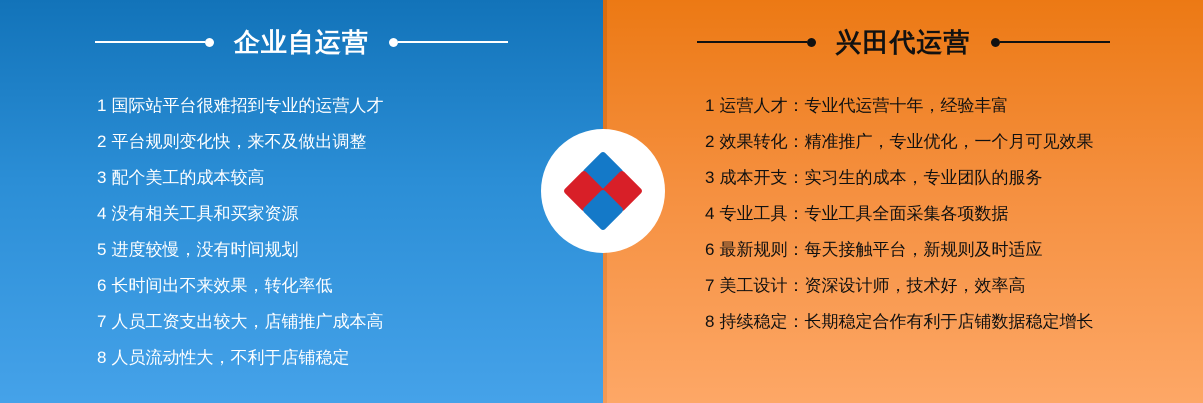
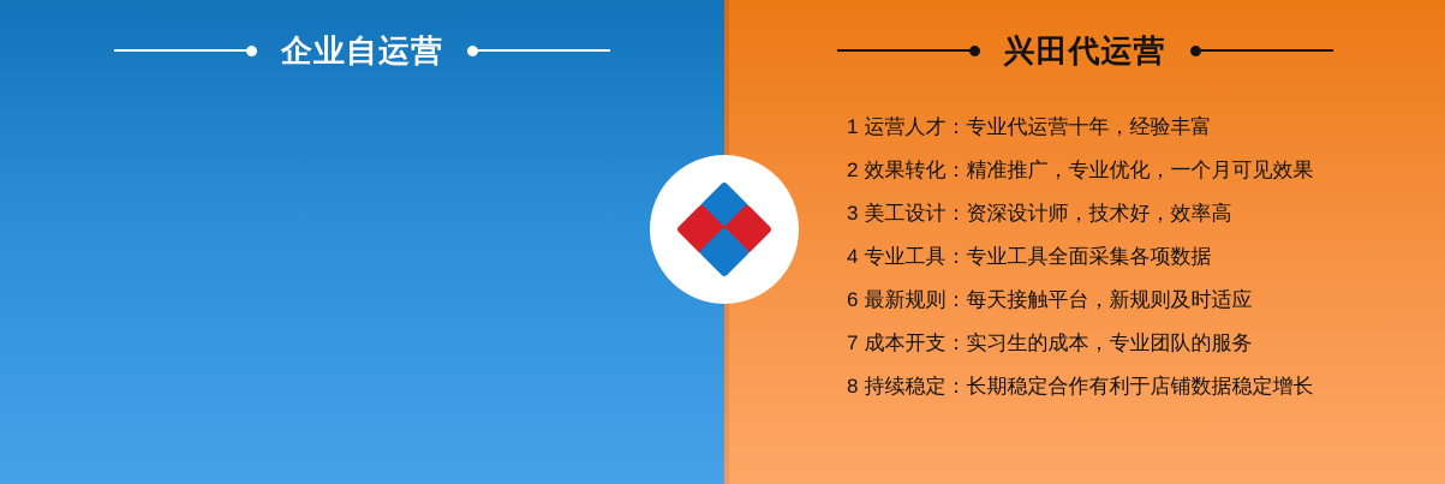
  企业自运营
- 1 国际站平台很难招到专业的运营人才
- 2 平台规则变化快，来不及做出调整
- 3 配个美工的成本较高
- 4 没有相关工具和买家资源
- 5 进度较慢，没有时间规划
- 6 长时间出不来效果，转化率低
- 7 人员工资支出较大，店铺推广成本高
- 8 人员流动性大，不利于店铺稳定
  兴田代运营
  1 运营人才：专业代运营十年，经验丰富
  2 效果转化：精准推广，专业优化，一个月可见效果
- 3 成本开支：实习生的成本，专业团队的服务
+ 3 美工设计：资深设计师，技术好，效率高
  4 专业工具：专业工具全面采集各项数据
  6 最新规则：每天接触平台，新规则及时适应
- 7 美工设计：资深设计师，技术好，效率高
+ 7 成本开支：实习生的成本，专业团队的服务
  8 持续稳定：长期稳定合作有利于店铺数据稳定增长
